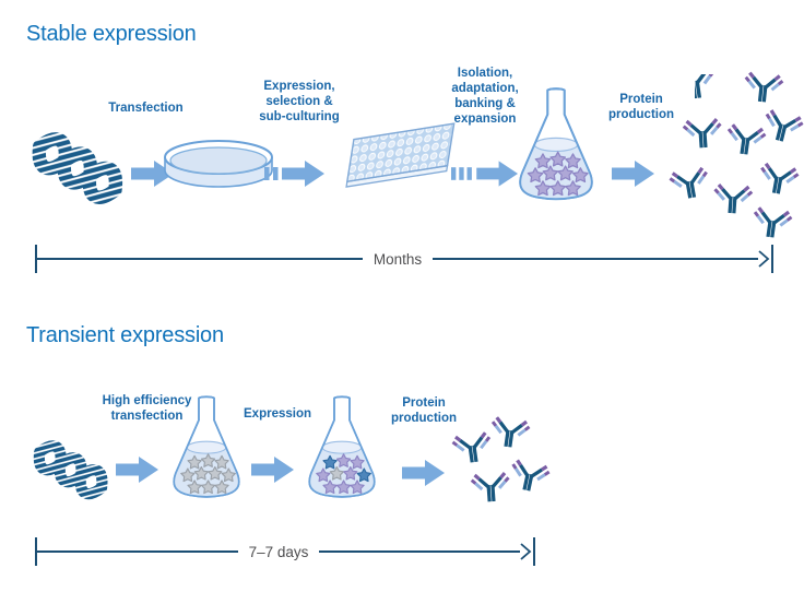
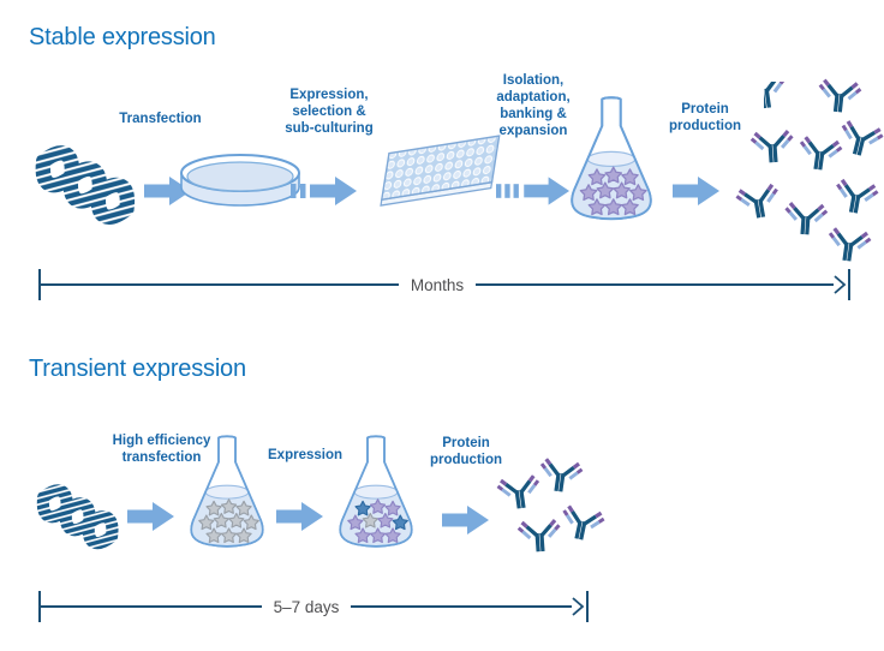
  Stable expression
  Transfection
  Expression,
  selection &
  sub-culturing
  Isolation,
  adaptation,
  banking &
  expansion
  Protein
  production
  Months
  Transient expression
  High efficiency
  transfection
  Expression
  Protein
  production
- 7–7 days
+ 5–7 days
